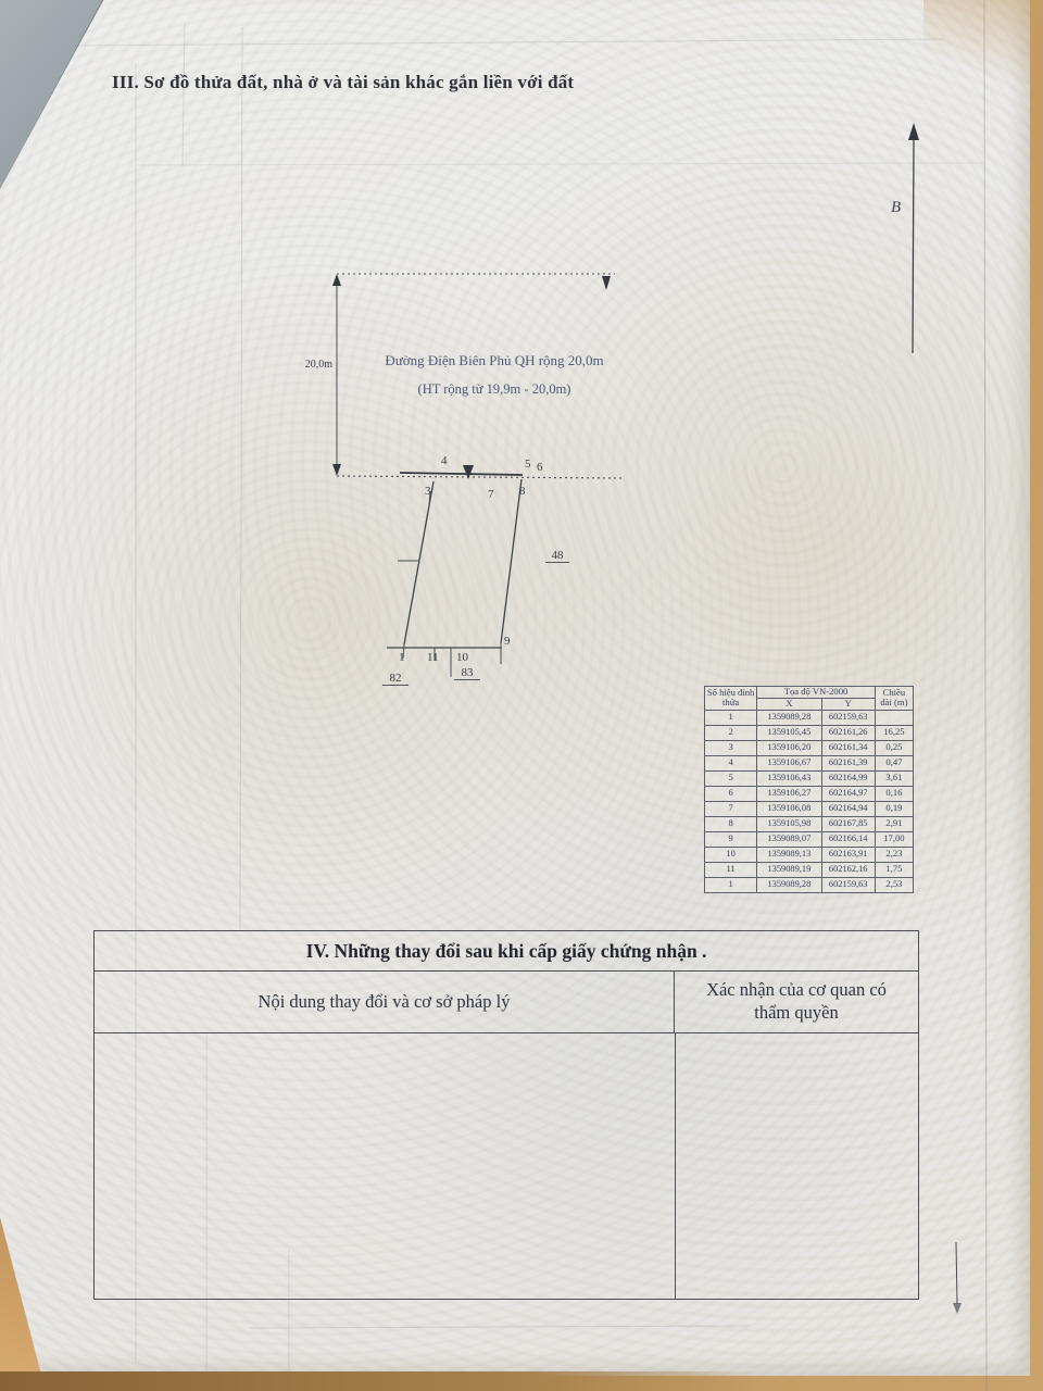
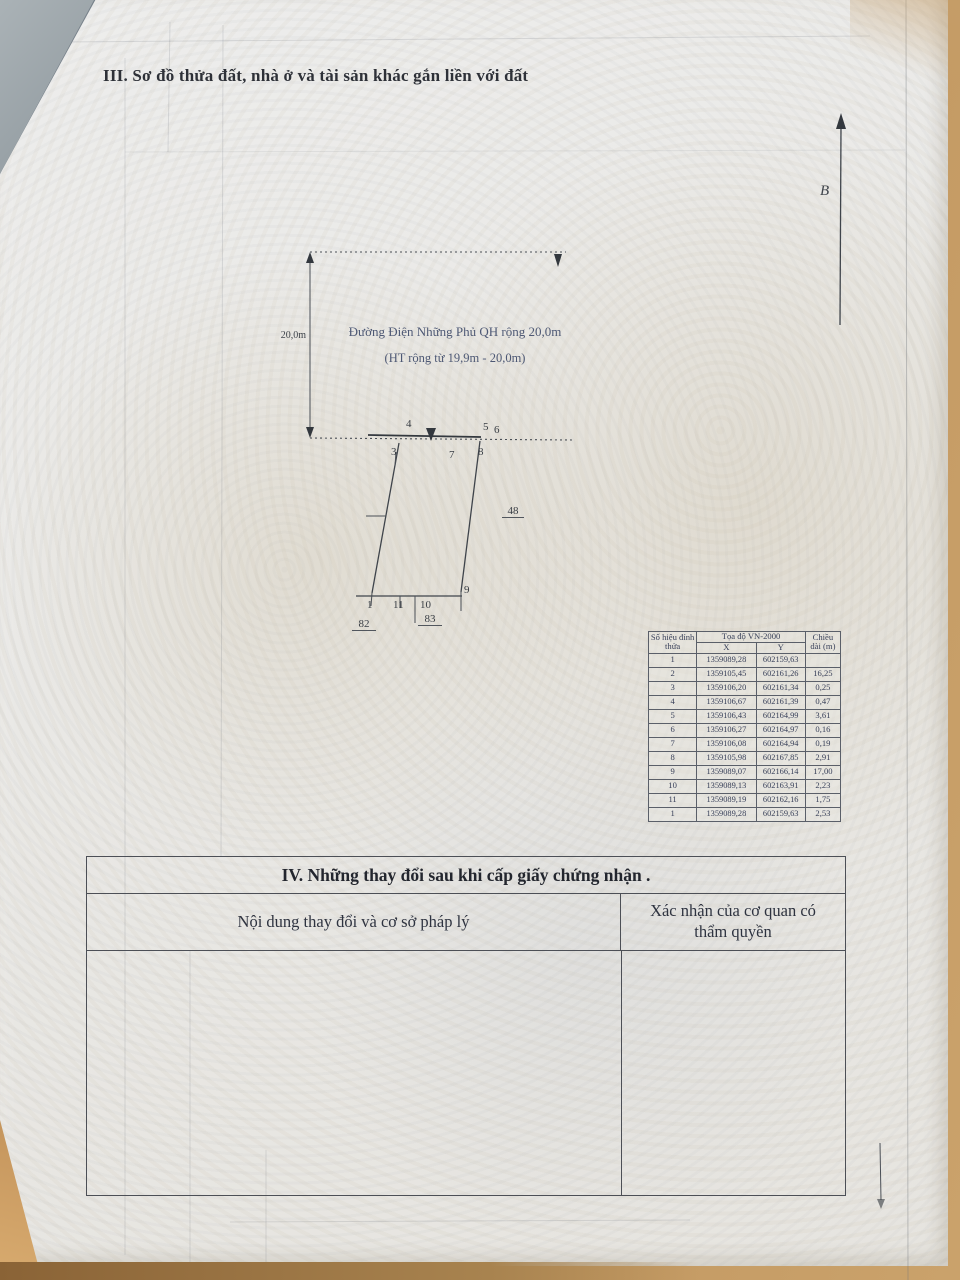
  III. Sơ đồ thửaất, nhà ở và tài sản khác gắn liền với đất
  B
- Đường Điện Biên Phủ QH rộng 20,0m
+ Đường Điện Những Phủ QH rộng 20,0m
  (HT rộng từ 19,9m - 20,0m)
  20,0m
  4
  5
  6
  3
  7
  8
  1
  11
  10
  9
  82
  83
  48
  Số hiệu đỉnh thửa	Tọa độ VN-2000	Chiều dài (m)
  X	Y
  1	1359089,28	602159,63
  2	1359105,45	602161,26	16,25
  3	1359106,20	602161,34	0,25
  4	1359106,67	602161,39	0,47
  5	1359106,43	602164,99	3,61
  6	1359106,27	602164,97	0,16
  7	1359106,08	602164,94	0,19
  8	1359105,98	602167,85	2,91
  9	1359089,07	602166,14	17,00
  10	1359089,13	602163,91	2,23
  11	1359089,19	602162,16	1,75
  1	1359089,28	602159,63	2,53
  IV. Những thay đổi sau khi cấp giấy chứng nhận .
  Nội dung thay đổi và cơ sở pháp lý
  Xác nhận của cơ quan có thẩm quyền
